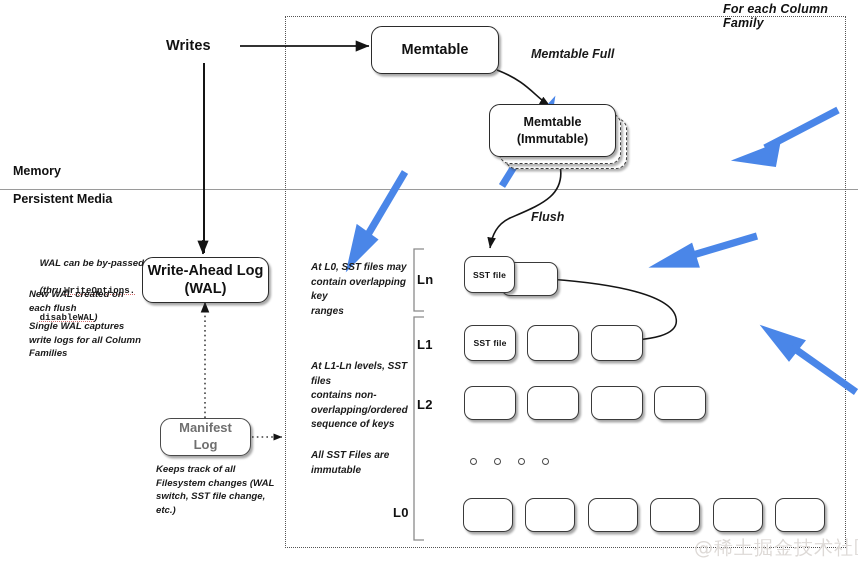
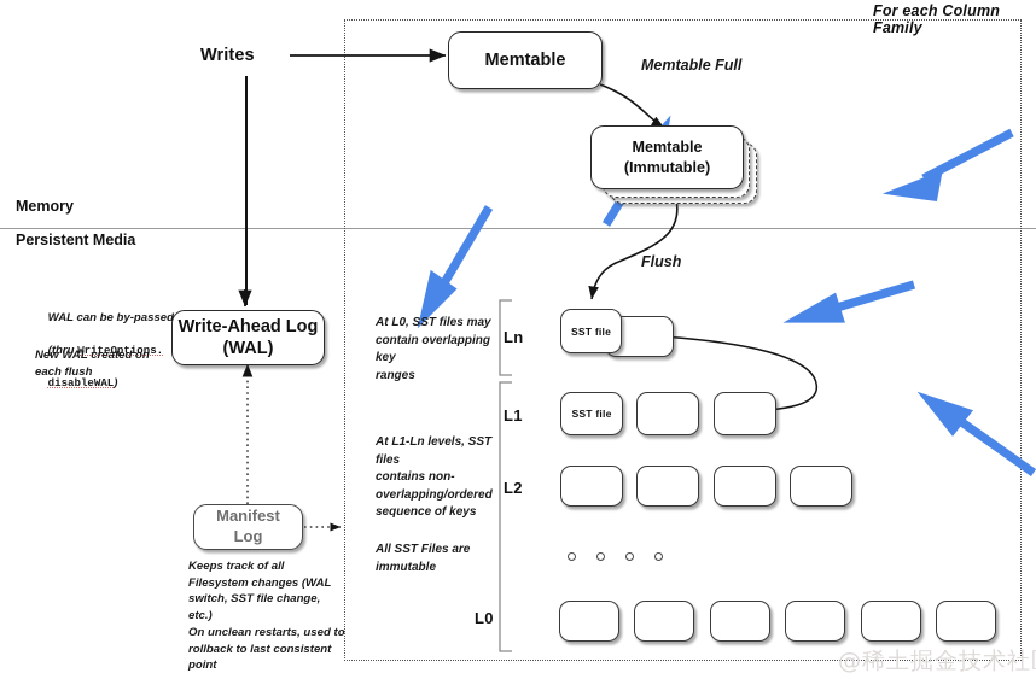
  Memory
  Persistent Media
  For each Column Family
  Writes
  Memtable
  Memtable Full
  Memtable
  (Immutable)
  Flush
  Write-Ahead Log
  (WAL)
  Manifest
  Log
  WAL can be by-passed
  (thru WriteOptions.
  disableWAL)
  New WAL created on
  each flush
- Single WAL captures
- write logs for all Column
- Families
  Keeps track of all
  Filesystem changes (WAL
  switch, SST file change,
  etc.)
+ On unclean restarts, used to
+ rollback to last consistent
+ point
  At L0, SST files may
  contain overlapping key
  ranges
  At L1-Ln levels, SST files
  contains non-
  overlapping/ordered
  sequence of keys
  All SST Files are
  immutable
  Ln
  L1
  L2
  L0
  SST file
  SST file
  @稀土掘金技术社
